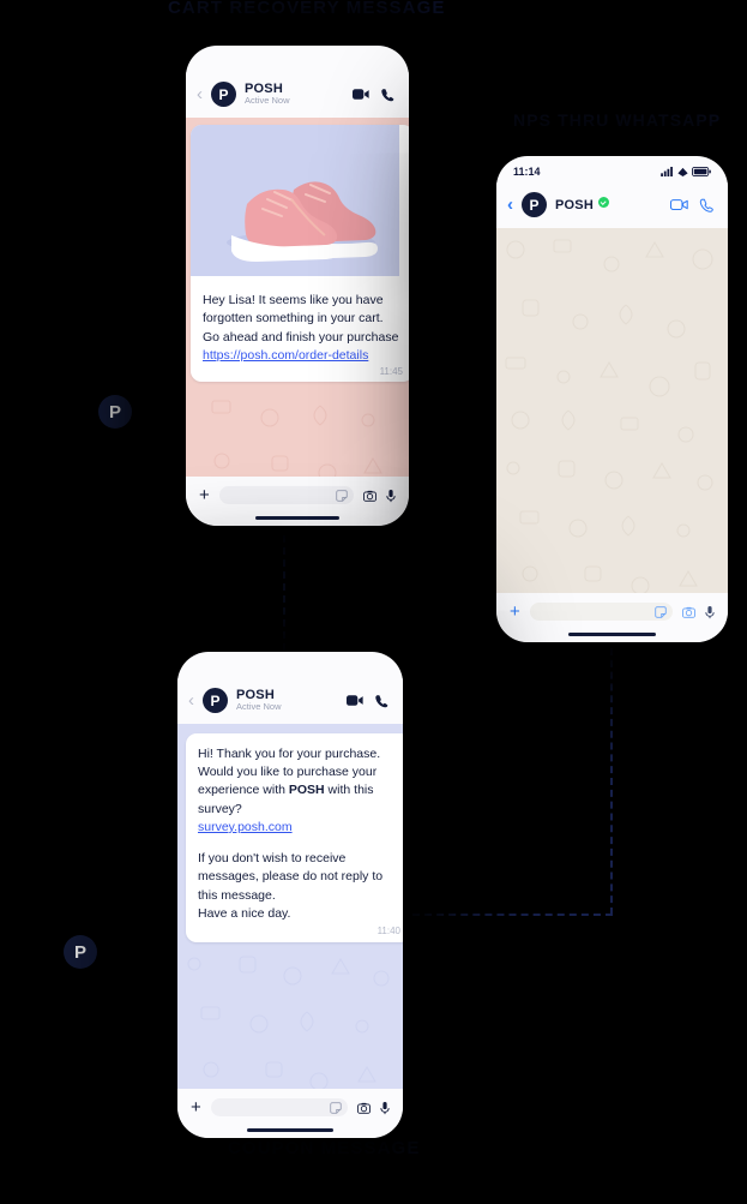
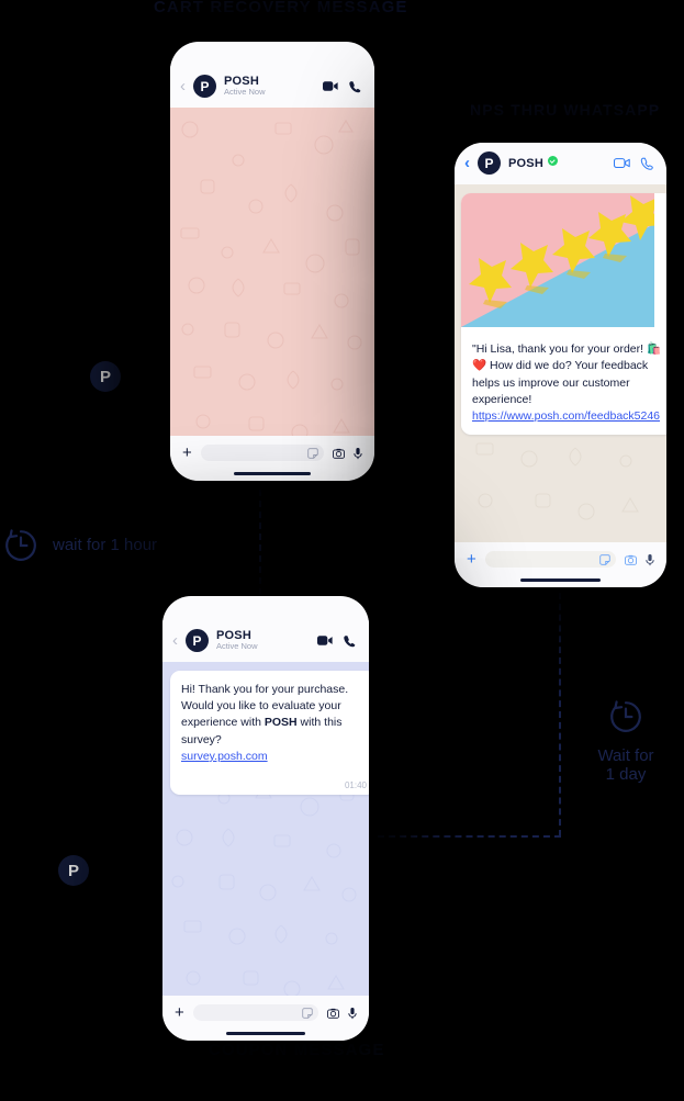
  CART RECOVERY MESSAGE
+ wait for 1 hour
+ Wait for
+ 1 day
  P
  P
  ‹
  P
  POSH
  Active Now
- Hey Lisa! It seems like you have forgotten something in your cart. Go ahead and finish your purchase https://posh.com/order-details
- 11:45
  +
- 11:14
  ‹
  P
  POSH
+ "Hi Lisa, thank you for your order! 🛍️❤️ How did we do? Your feedback helps us improve our customer experience! https://www.posh.com/feedback5246
  +
  ‹
  P
  POSH
  Active Now
- Hi! Thank you for your purchase. Would you like to purchase your experience with POSH with this survey?
+ Hi! Thank you for your purchase. Would you like to evaluate your experience with POSH with this survey?
  survey.posh.com
- If you don't wish to receive messages, please do not reply to this message.
- Have a nice day.
- 11:40
+ 01:40
  +
